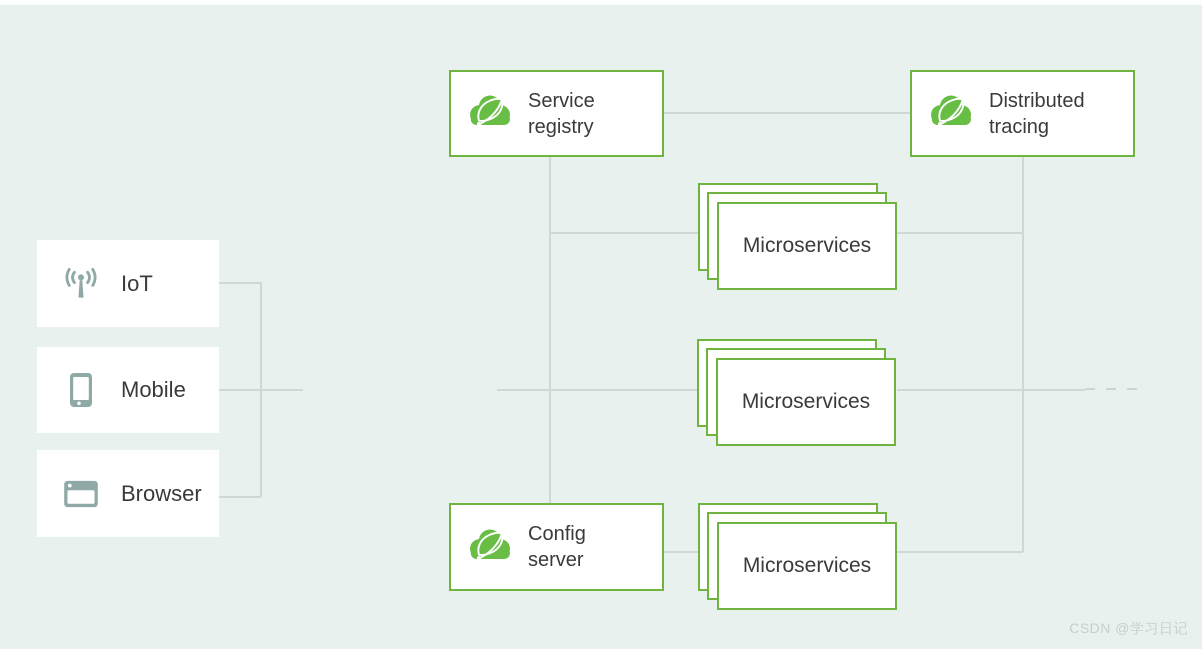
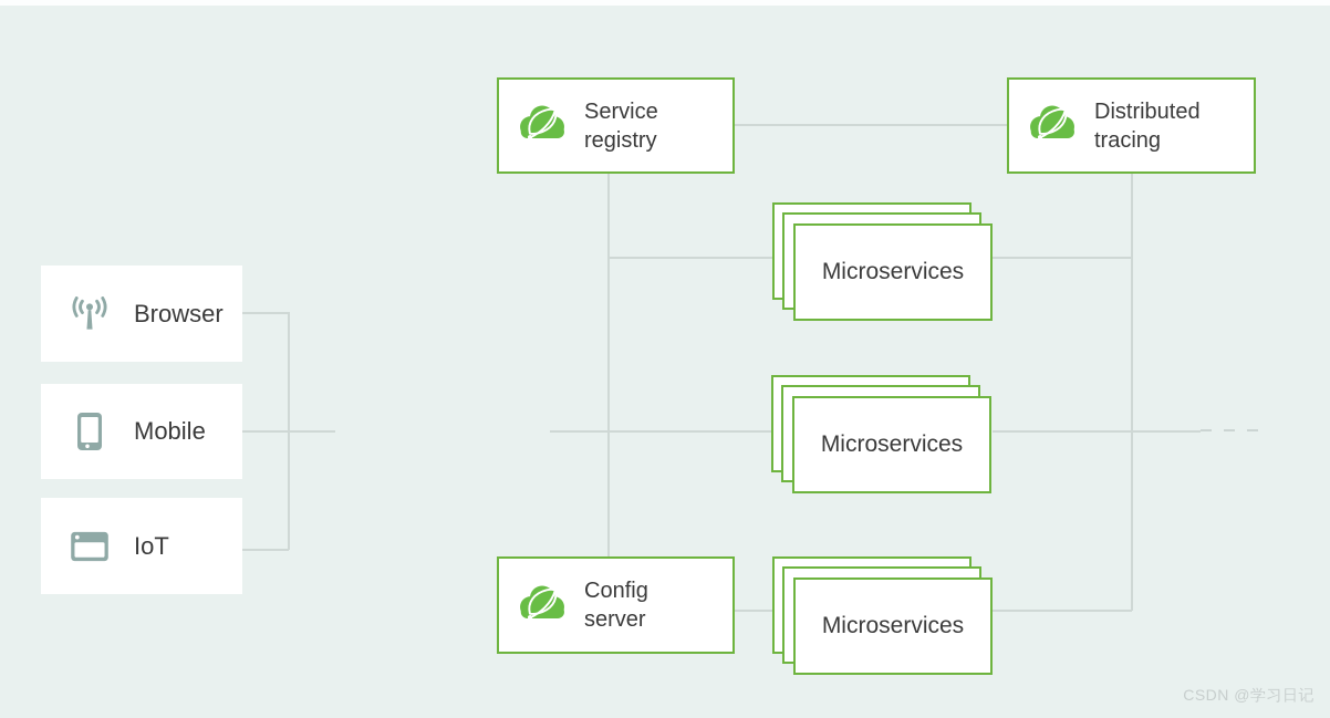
- IoT
+ Browser
  Mobile
- Browser
+ IoT
  Service
  registry
  Distributed
  tracing
  Config
  server
  Microservices
  Microservices
  Microservices
  CSDN @学习日记
